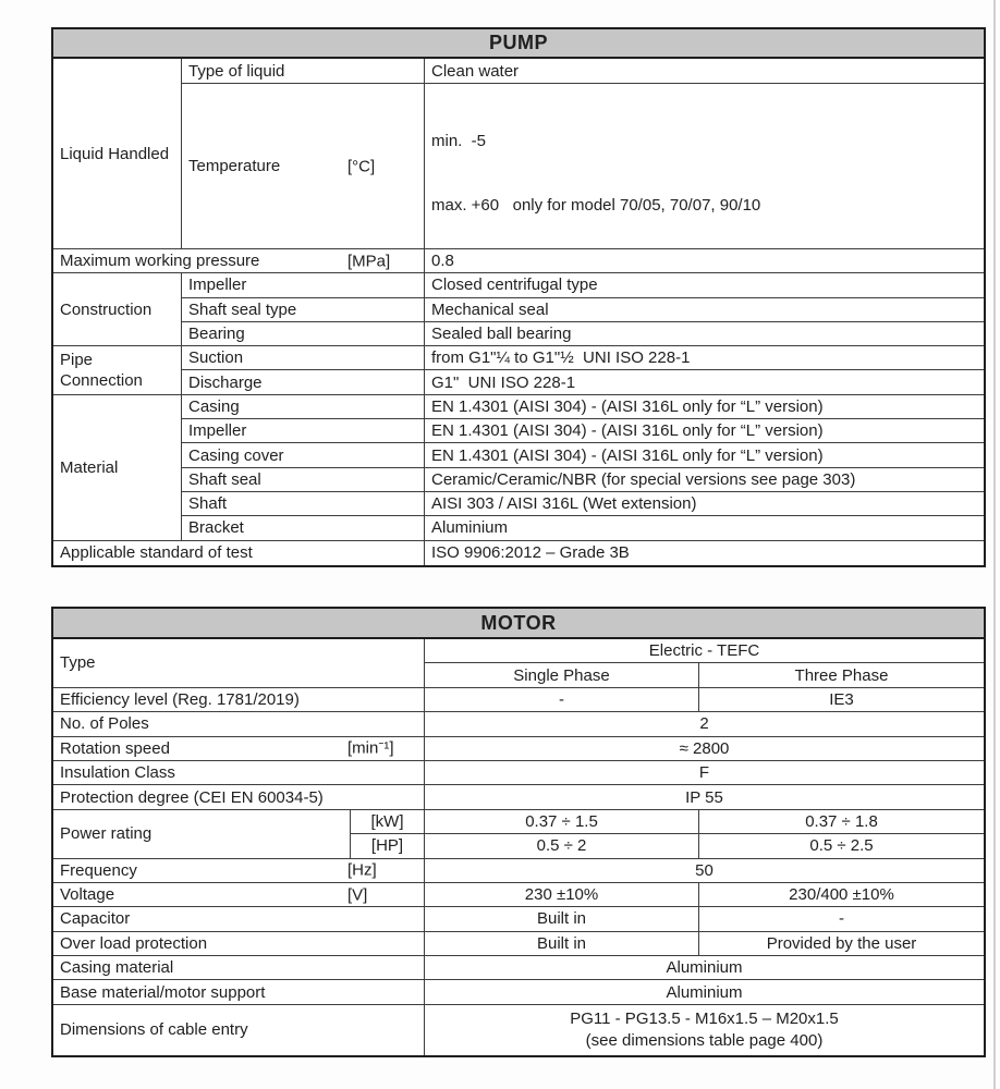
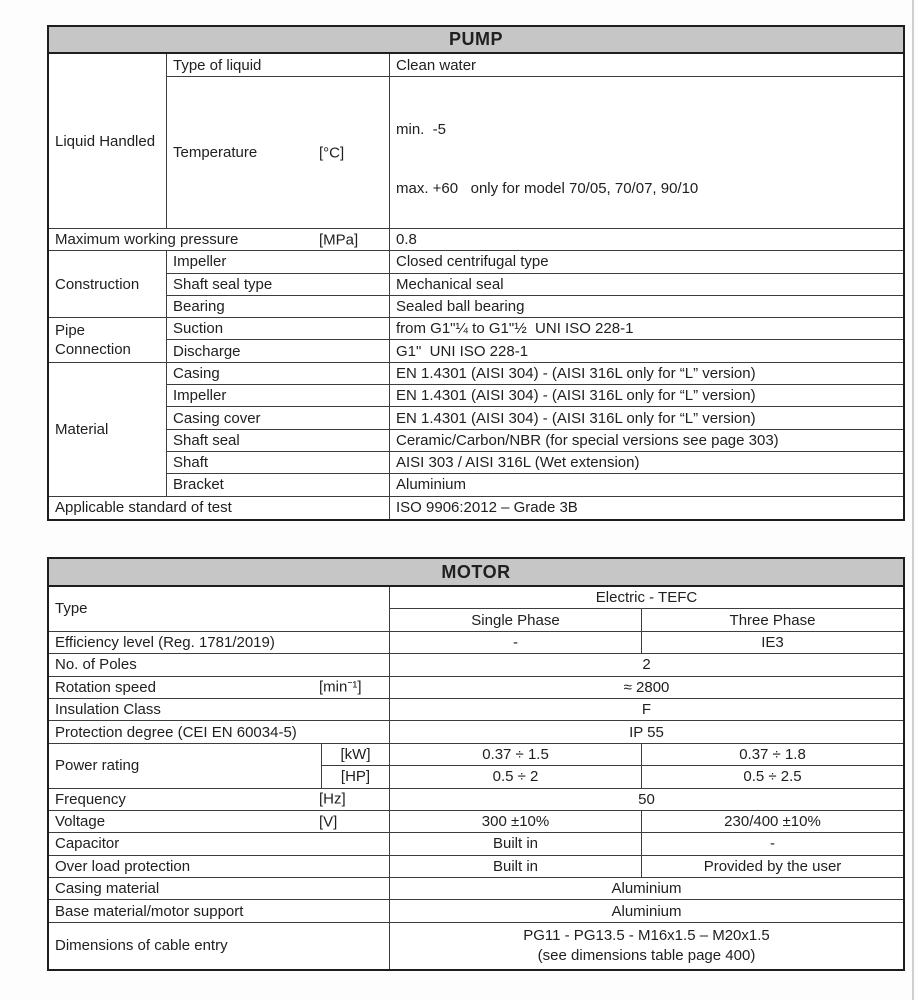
  PUMP
  Liquid Handled
  Type of liquid
  Clean water
  Temperature
  [°C]
  min. -5
  max. +60 only for model 70/05, 70/07, 90/10
  Maximum working pressure
  [MPa]
  0.8
  Construction
  Impeller
  Closed centrifugal type
  Shaft seal type
  Mechanical seal
  Bearing
  Sealed ball bearing
  Pipe Connection
  Suction
  from G1"¼ to G1"½ UNI ISO 228-1
  Discharge
  G1" UNI ISO 228-1
  Material
  Casing
  EN 1.4301 (AISI 304) - (AISI 316L only for “L” version)
  Impeller
  EN 1.4301 (AISI 304) - (AISI 316L only for “L” version)
  Casing cover
  EN 1.4301 (AISI 304) - (AISI 316L only for “L” version)
  Shaft seal
- Ceramic/Ceramic/NBR (for special versions see page 303)
+ Ceramic/Carbon/NBR (for special versions see page 303)
  Shaft
  AISI 303 / AISI 316L (Wet extension)
  Bracket
  Aluminium
  Applicable standard of test
  ISO 9906:2012 – Grade 3B
  MOTOR
  Type
  Electric - TEFC
  Single Phase
  Three Phase
  Efficiency level (Reg. 1781/2019)
  -
  IE3
  No. of Poles
  2
  Rotation speed
  [min⁻¹]
  ≈ 2800
  Insulation Class
  F
  Protection degree (CEI EN 60034-5)
  IP 55
  Power rating
  [kW]
  0.37 ÷ 1.5
  0.37 ÷ 1.8
  [HP]
  0.5 ÷ 2
  0.5 ÷ 2.5
  Frequency
  [Hz]
  50
  Voltage
  [V]
- 230 ±10%
+ 300 ±10%
  230/400 ±10%
  Capacitor
  Built in
  -
  Over load protection
  Built in
  Provided by the user
  Casing material
  Aluminium
  Base material/motor support
  Aluminium
  Dimensions of cable entry
  PG11 - PG13.5 - M16x1.5 – M20x1.5
  (see dimensions table page 400)
